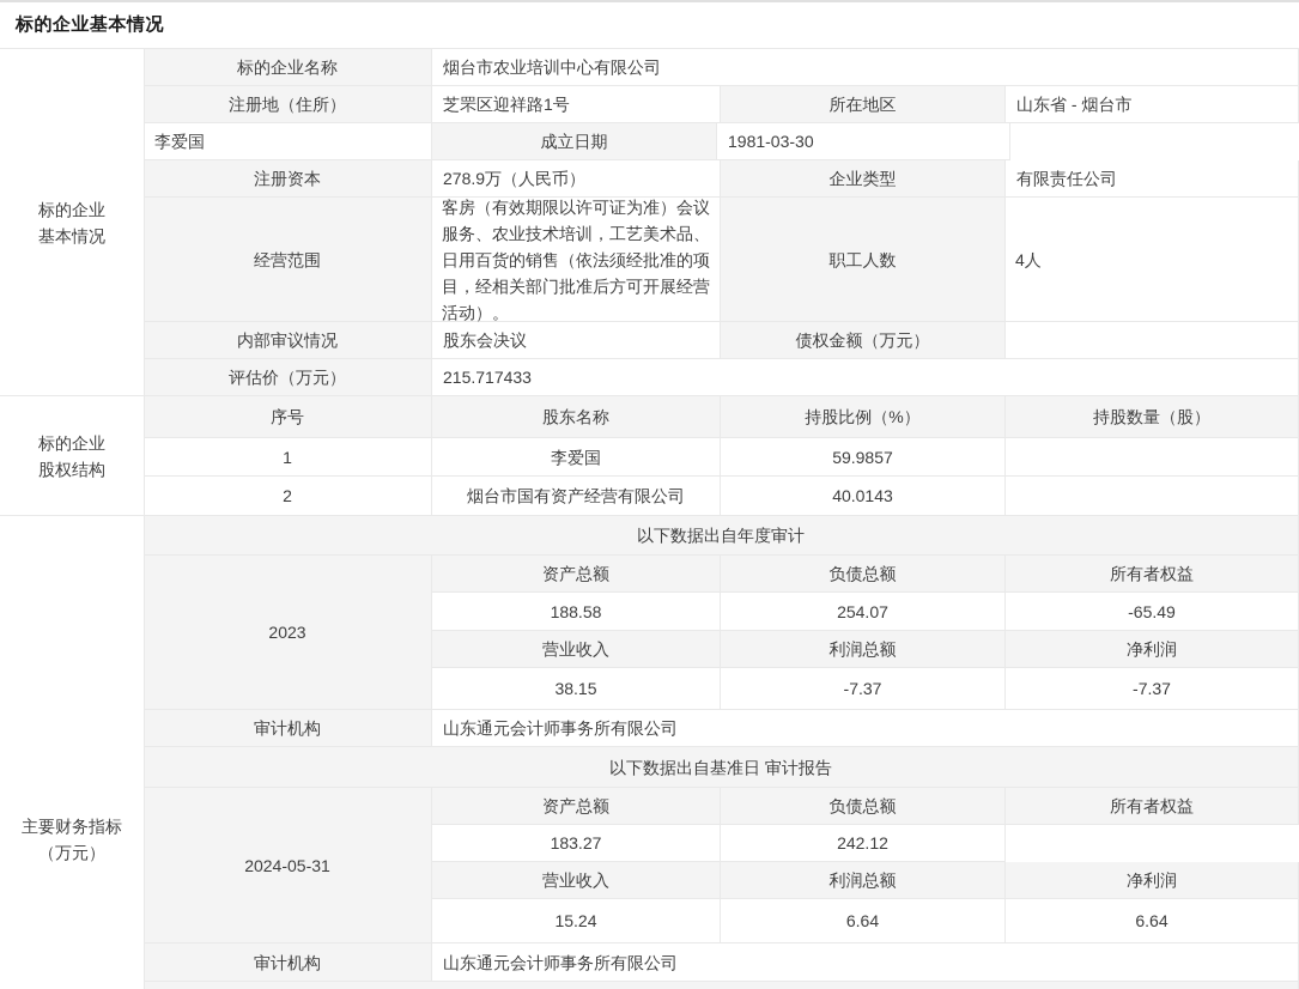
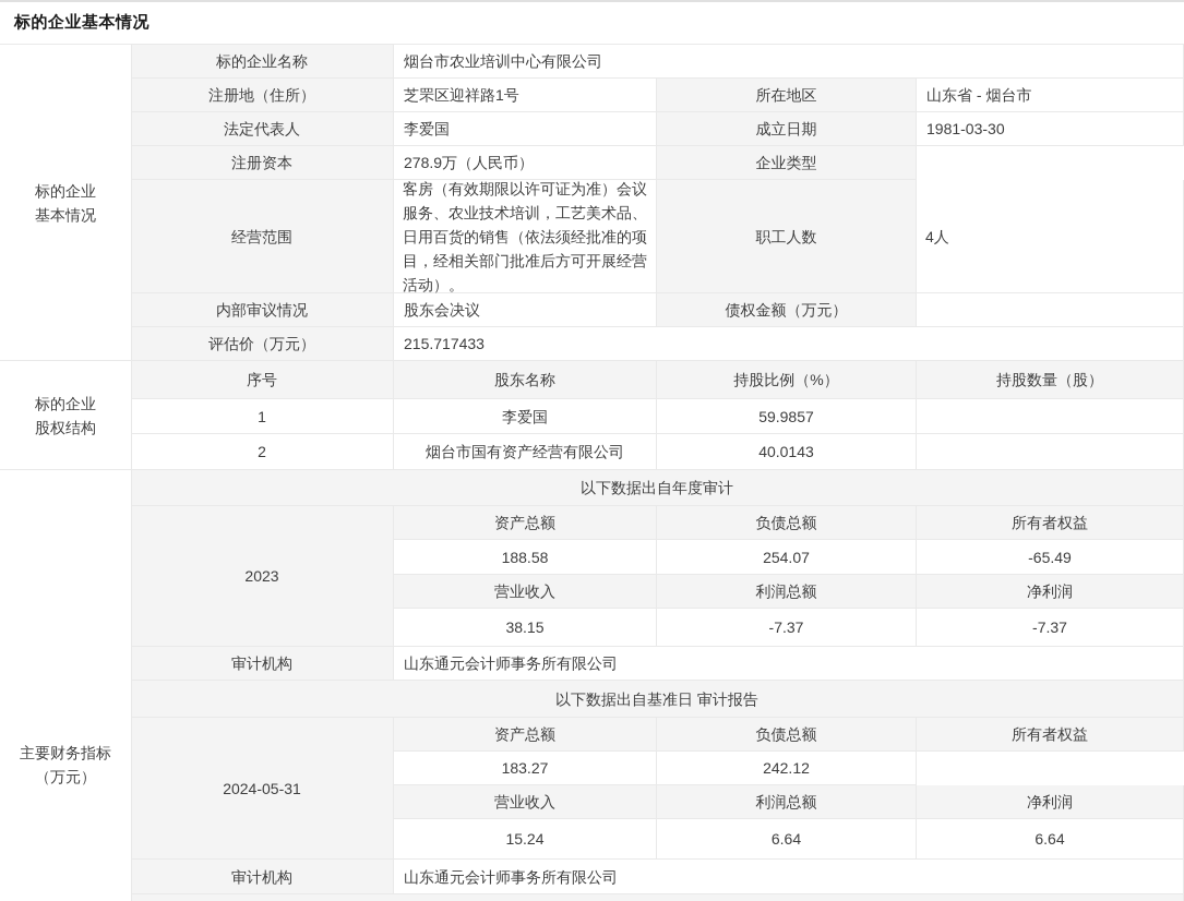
  标的企业基本情况
  标的企业
  基本情况
  标的企业
  股权结构
  主要财务指标
  （万元）
  标的企业名称
  烟台市农业培训中心有限公司
  注册地（住所）
  芝罘区迎祥路1号
  所在地区
  山东省 - 烟台市
+ 法定代表人
  李爱国
  成立日期
  1981-03-30
  注册资本
  278.9万（人民币）
  企业类型
- 有限责任公司
  经营范围
  客房（有效期限以许可证为准）会议服务、农业技术培训，工艺美术品、日用百货的销售（依法须经批准的项目，经相关部门批准后方可开展经营活动）。
  职工人数
  4人
  内部审议情况
  股东会决议
  债权金额（万元）
  评估价（万元）
  215.717433
  序号
  股东名称
  持股比例（%）
  持股数量（股）
  1
  李爱国
  59.9857
  2
  烟台市国有资产经营有限公司
  40.0143
  以下数据出自年度审计
  2023
  资产总额
  负债总额
  所有者权益
  188.58
  254.07
  -65.49
  营业收入
  利润总额
  净利润
  38.15
  -7.37
  -7.37
  审计机构
  山东通元会计师事务所有限公司
  以下数据出自基准日 审计报告
  2024-05-31
  资产总额
  负债总额
  所有者权益
  183.27
  242.12
  营业收入
  利润总额
  净利润
  15.24
  6.64
  6.64
  审计机构
  山东通元会计师事务所有限公司
